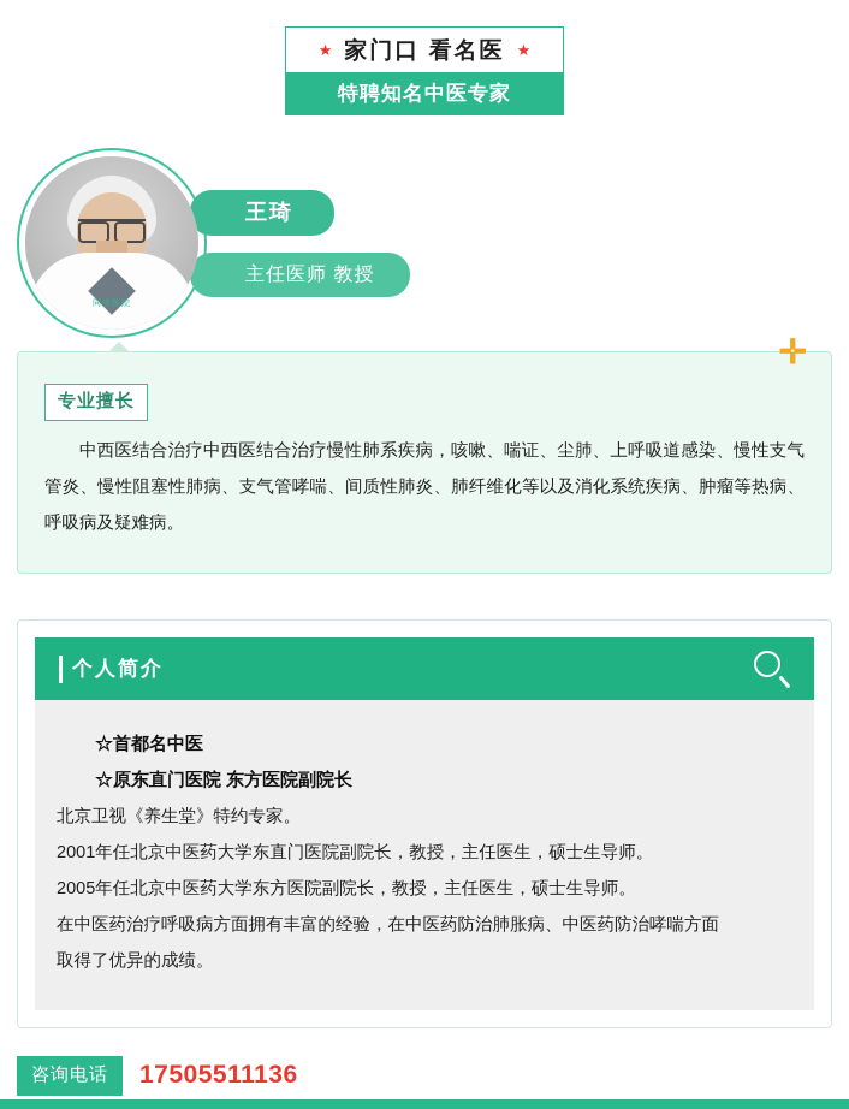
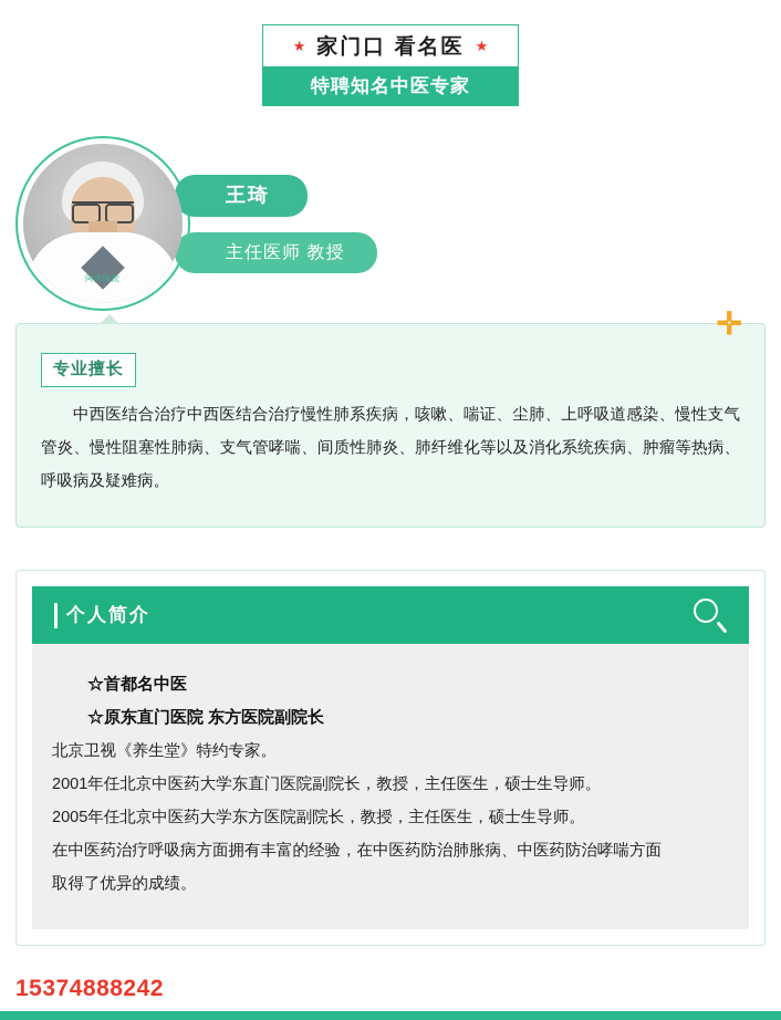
  ★
  家门口 看名医
  ★
  特聘知名中医专家
  王琦
  主任医师 教授
  ✛
  专业擅长
  中西医结合治疗中西医结合治疗慢性肺系疾病，咳嗽、喘证、尘肺、上呼吸道感染、慢性支气管炎、慢性阻塞性肺病、支气管哮喘、间质性肺炎、肺纤维化等以及消化系统疾病、肿瘤等热病、呼吸病及疑难病。
  个人简介
  ☆首都名中医
  ☆原东直门医院 东方医院副院长
  北京卫视《养生堂》特约专家。
  2001年任北京中医药大学东直门医院副院长，教授，主任医生，硕士生导师。
  2005年任北京中医药大学东方医院副院长，教授，主任医生，硕士生导师。
  在中医药治疗呼吸病方面拥有丰富的经验，在中医药防治肺胀病、中医药防治哮喘方面
  取得了优异的成绩。
- 咨询电话
- 17505511136
+ 15374888242
